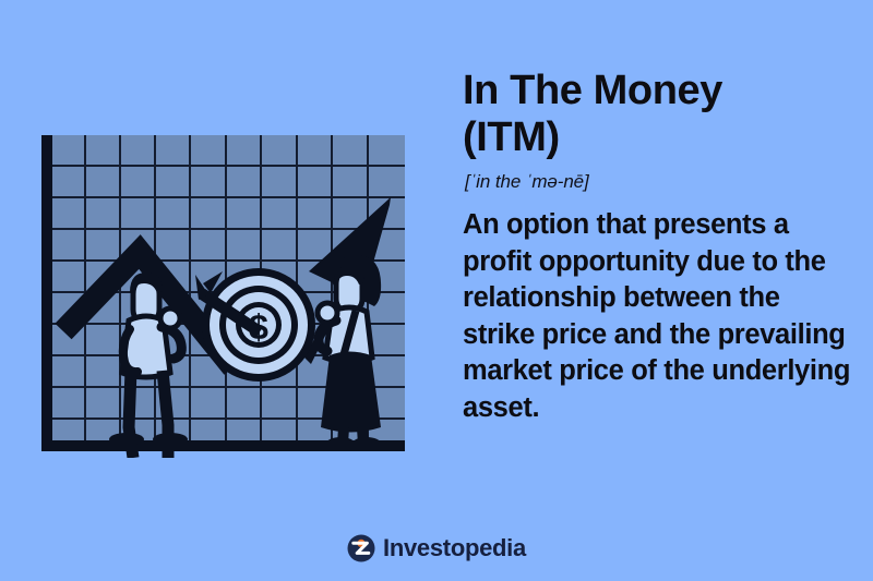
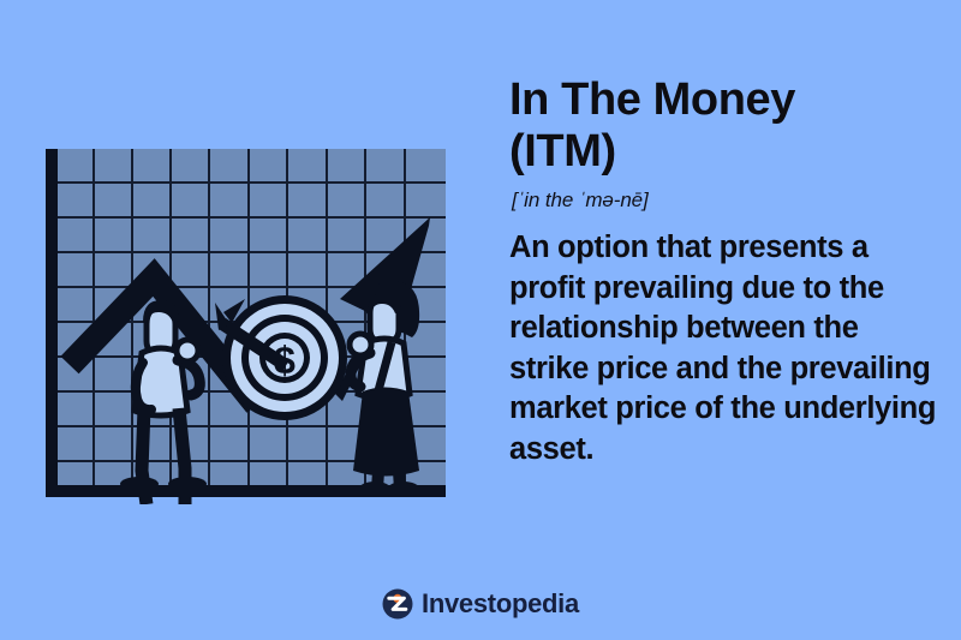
  In The Money
  (ITM)
  [ˈin the ˈmə-nē]
- An option that presents a profit opportunity due to the relationship between the strike price and the prevailing market price of the underlying asset.
+ An option that presents a profit prevailing due to the relationship between the strike price and the prevailing market price of the underlying asset.
  Investopedia
